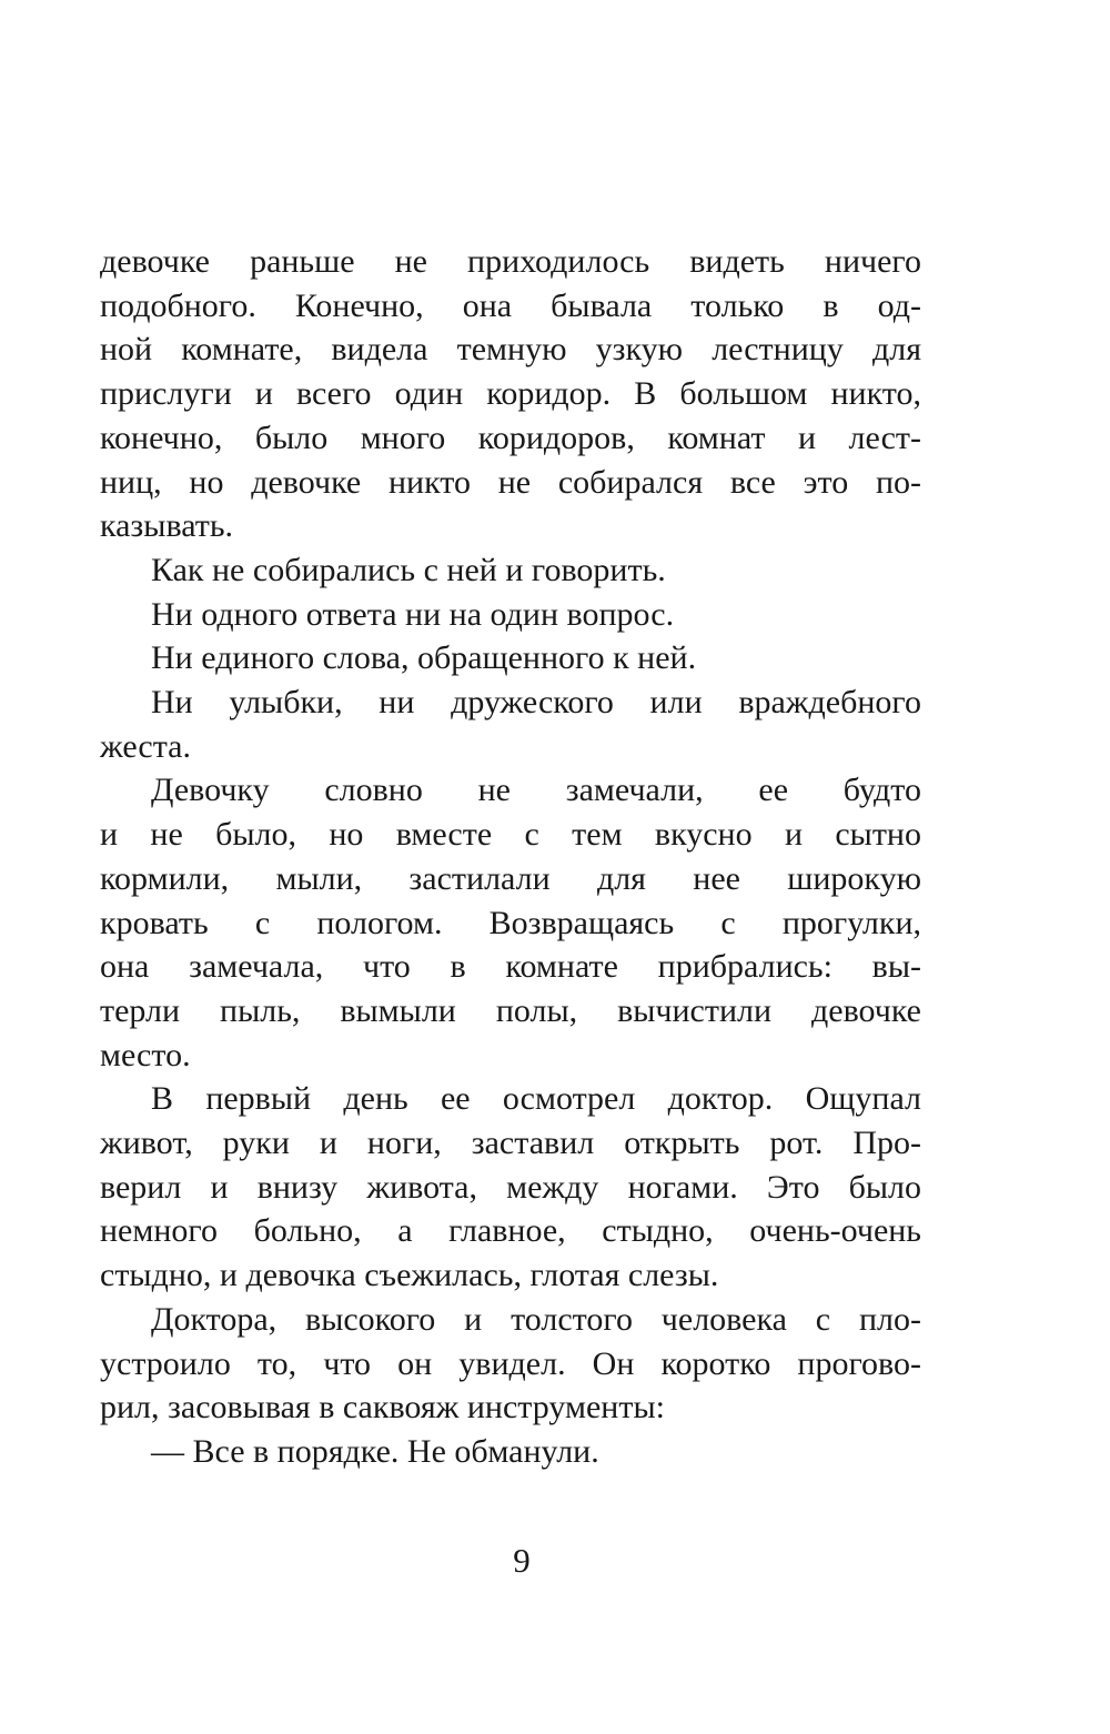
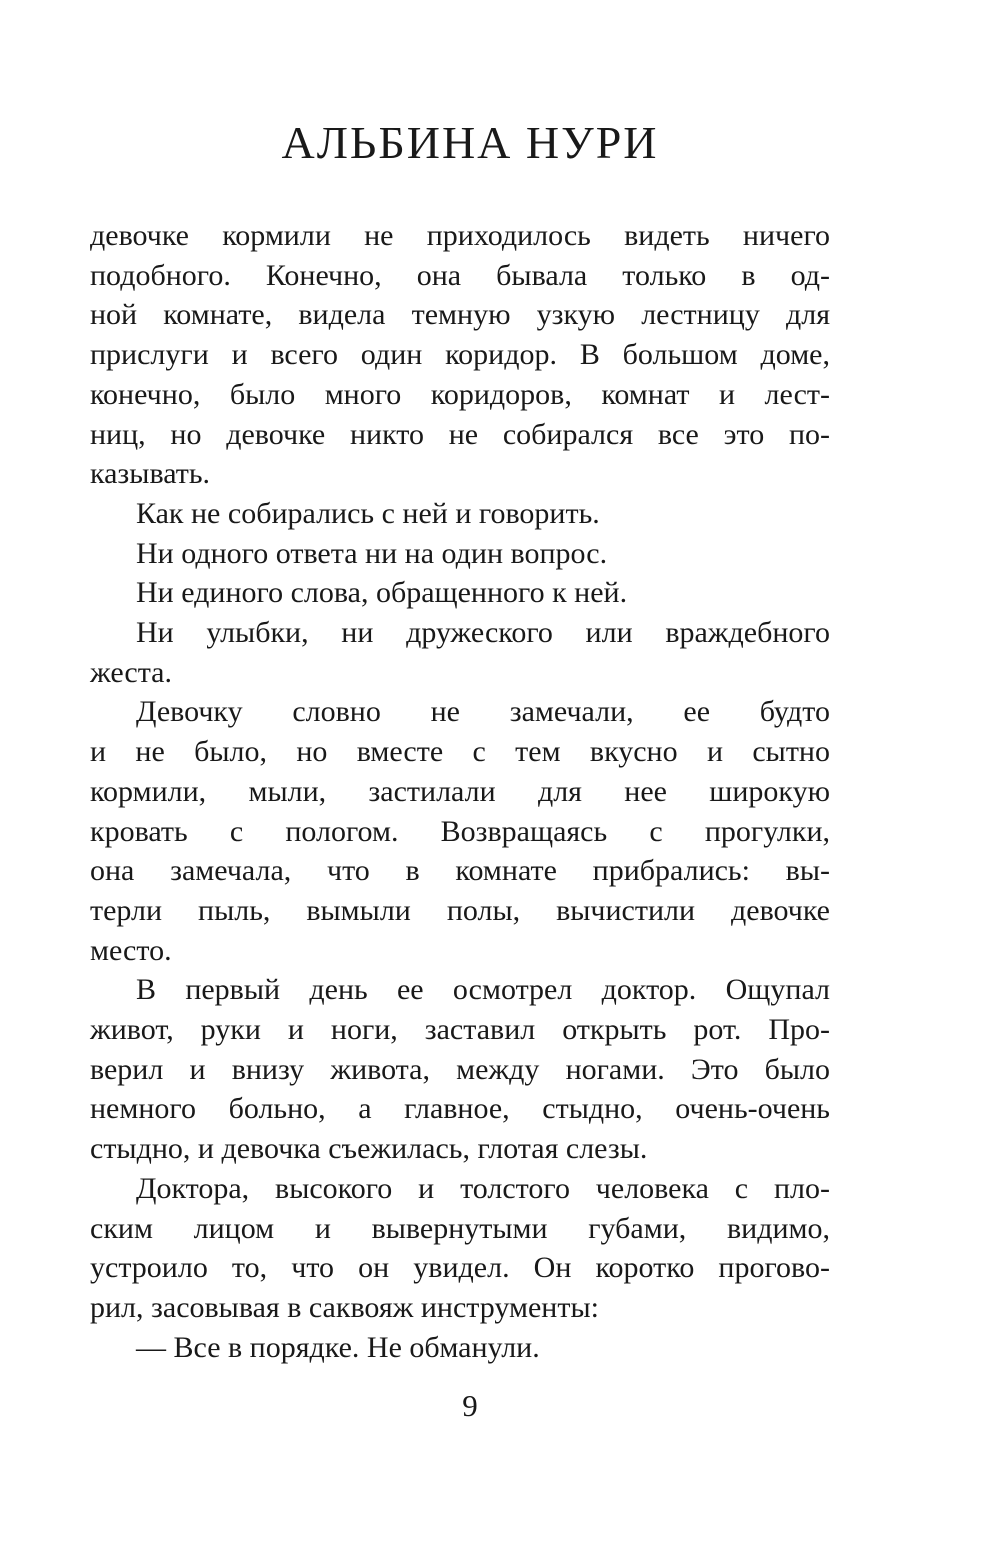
+ АЛЬБИНА НУРИ
- девочке раньше не приходилось видеть ничего
+ девочке кормили не приходилось видеть ничего
  подобного. Конечно, она бывала только в од-
  ной комнате, видела темную узкую лестницу для
- прислуги и всего один коридор. В большом никто,
+ прислуги и всего один коридор. В большом доме,
  конечно, было много коридоров, комнат и лест-
  ниц, но девочке никто не собирался все это по-
  казывать.
  Как не собирались с ней и говорить.
  Ни одного ответа ни на один вопрос.
  Ни единого слова, обращенного к ней.
  Ни улыбки, ни дружеского или враждебного
  жеста.
  Девочку словно не замечали, ее будто
  и не было, но вместе с тем вкусно и сытно
  кормили, мыли, застилали для нее широкую
  кровать с пологом. Возвращаясь с прогулки,
  она замечала, что в комнате прибрались: вы-
  терли пыль, вымыли полы, вычистили девочке
  место.
  В первый день ее осмотрел доктор. Ощупал
  живот, руки и ноги, заставил открыть рот. Про-
  верил и внизу живота, между ногами. Это было
  немного больно, а главное, стыдно, очень-очень
  стыдно, и девочка съежилась, глотая слезы.
  Доктора, высокого и толстого человека с пло-
+ ским лицом и вывернутыми губами, видимо,
  устроило то, что он увидел. Он коротко прогово-
  рил, засовывая в саквояж инструменты:
  — Все в порядке. Не обманули.
  9
